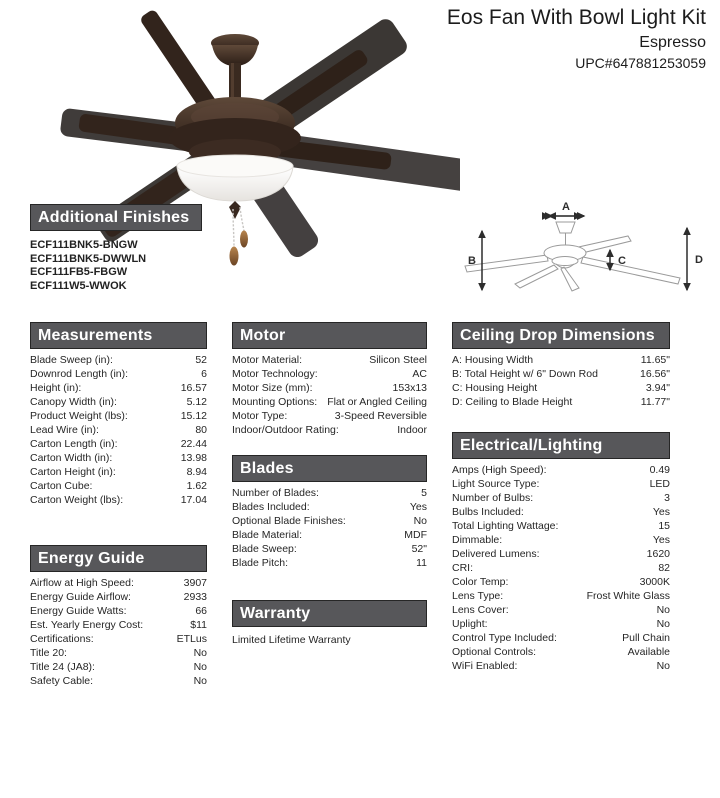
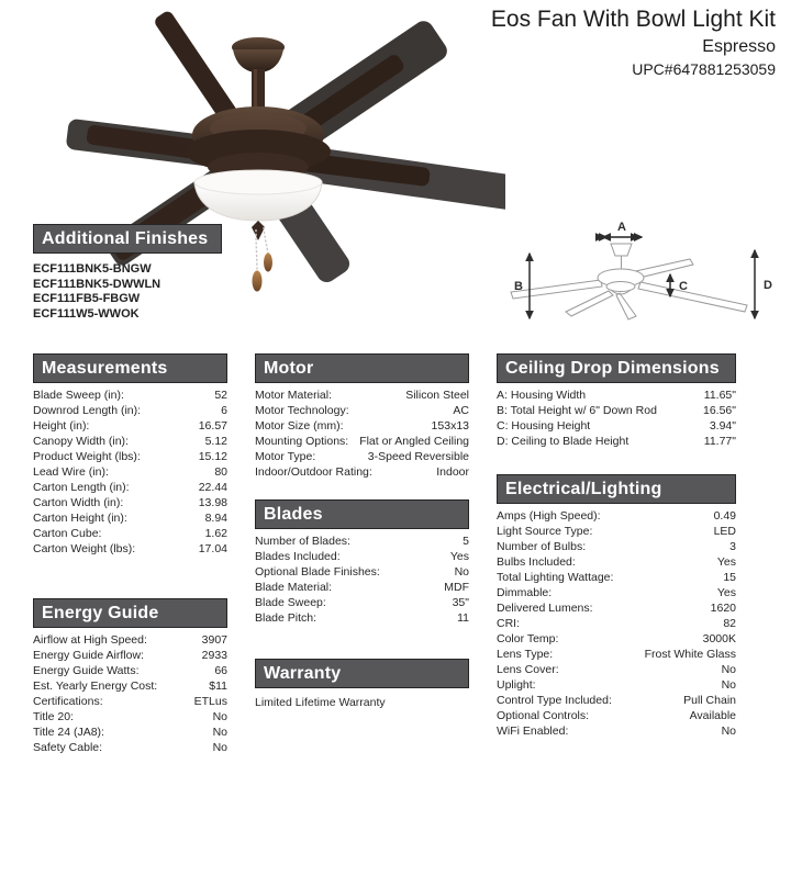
  Eos Fan With Bowl Light Kit
  Espresso
  UPC#647881253059
  A
  B
  C
  D
  Additional Finishes
  ECF111BNK5-BNGW
  ECF111BNK5-DWWLN
  ECF111FB5-FBGW
  ECF111W5-WWOK
  Measurements
  Blade Sweep (in):
  52
  Downrod Length (in):
  6
  Height (in):
  16.57
  Canopy Width (in):
  5.12
  Product Weight (lbs):
  15.12
  Lead Wire (in):
  80
  Carton Length (in):
  22.44
  Carton Width (in):
  13.98
  Carton Height (in):
  8.94
  Carton Cube:
  1.62
  Carton Weight (lbs):
  17.04
  Energy Guide
  Airflow at High Speed:
  3907
  Energy Guide Airflow:
  2933
  Energy Guide Watts:
  66
  Est. Yearly Energy Cost:
  $11
  Certifications:
  ETLus
  Title 20:
  No
  Title 24 (JA8):
  No
  Safety Cable:
  No
  Motor
  Motor Material:
  Silicon Steel
  Motor Technology:
  AC
  Motor Size (mm):
  153x13
  Mounting Options:
  Flat or Angled Ceiling
  Motor Type:
  3-Speed Reversible
  Indoor/Outdoor Rating:
  Indoor
  Blades
  Number of Blades:
  5
  Blades Included:
  Yes
  Optional Blade Finishes:
  No
  Blade Material:
  MDF
  Blade Sweep:
- 52"
+ 35"
  Blade Pitch:
  11
  Warranty
  Limited Lifetime Warranty
  Ceiling Drop Dimensions
  A: Housing Width
  11.65"
  B: Total Height w/ 6" Down Rod
  16.56"
  C: Housing Height
  3.94"
  D: Ceiling to Blade Height
  11.77"
  Electrical/Lighting
  Amps (High Speed):
  0.49
  Light Source Type:
  LED
  Number of Bulbs:
  3
  Bulbs Included:
  Yes
  Total Lighting Wattage:
  15
  Dimmable:
  Yes
  Delivered Lumens:
  1620
  CRI:
  82
  Color Temp:
  3000K
  Lens Type:
  Frost White Glass
  Lens Cover:
  No
  Uplight:
  No
  Control Type Included:
  Pull Chain
  Optional Controls:
  Available
  WiFi Enabled:
  No
